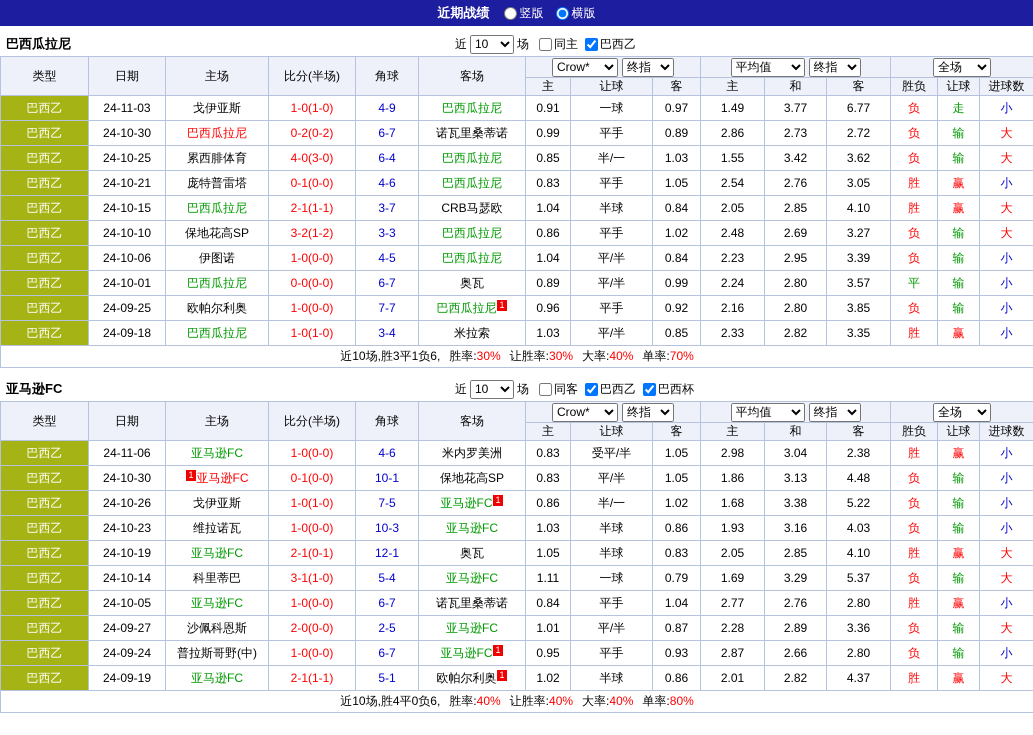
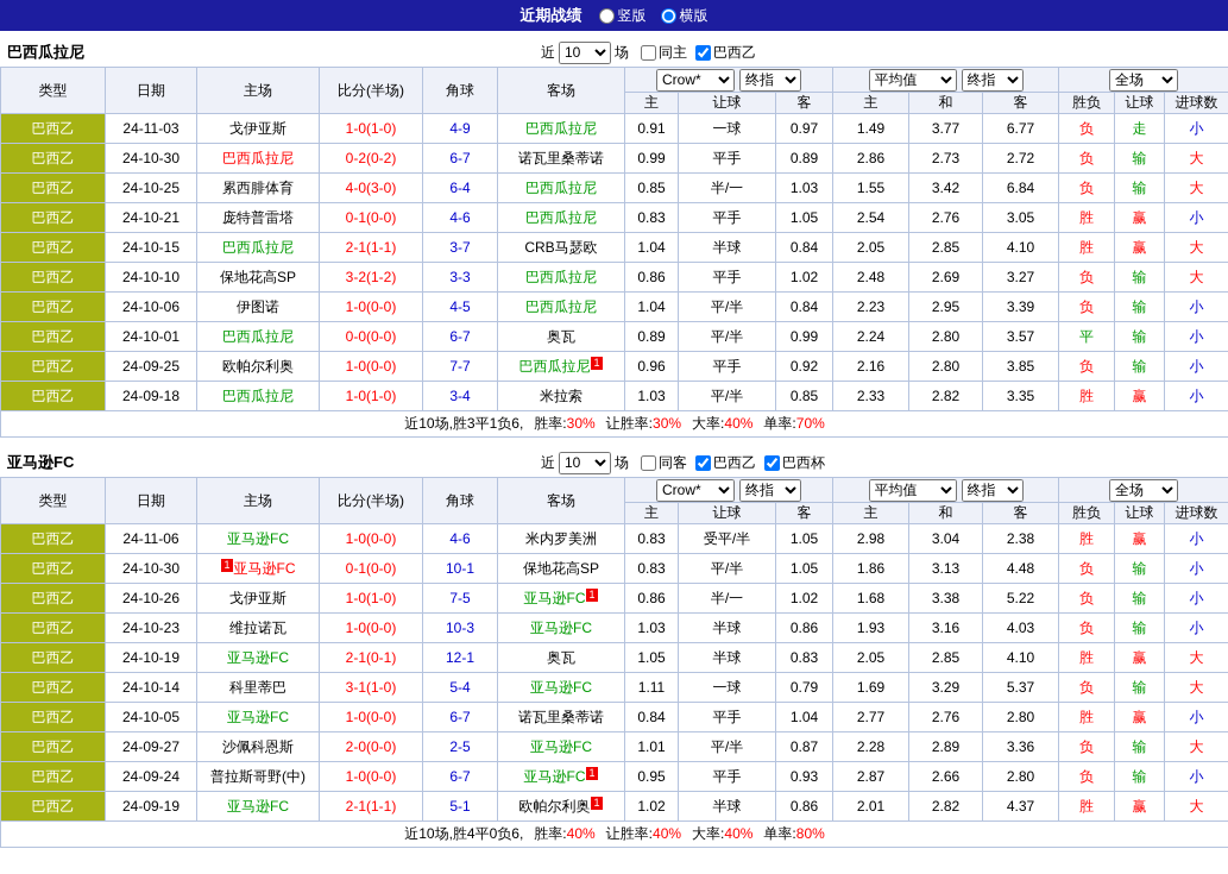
  近期战绩
  竖版
  横版
  巴西瓜拉尼
  近
  10
  场
  同主
  巴西乙
  类型	日期	主场	比分(半场)	角球	客场	Crow* 终指	平均值 终指	全场
  主	让球	客	主	和	客	胜负	让球	进球数
  巴西乙	24-11-03	戈伊亚斯	1-0(1-0)	4-9	巴西瓜拉尼	0.91	一球	0.97	1.49	3.77	6.77	负	走	小
  巴西乙	24-10-30	巴西瓜拉尼	0-2(0-2)	6-7	诺瓦里桑蒂诺	0.99	平手	0.89	2.86	2.73	2.72	负	输	大
- 巴西乙	24-10-25	累西腓体育	4-0(3-0)	6-4	巴西瓜拉尼	0.85	半/一	1.03	1.55	3.42	3.62	负	输	大
+ 巴西乙	24-10-25	累西腓体育	4-0(3-0)	6-4	巴西瓜拉尼	0.85	半/一	1.03	1.55	3.42	6.84	负	输	大
  巴西乙	24-10-21	庞特普雷塔	0-1(0-0)	4-6	巴西瓜拉尼	0.83	平手	1.05	2.54	2.76	3.05	胜	赢	小
  巴西乙	24-10-15	巴西瓜拉尼	2-1(1-1)	3-7	CRB马瑟欧	1.04	半球	0.84	2.05	2.85	4.10	胜	赢	大
  巴西乙	24-10-10	保地花高SP	3-2(1-2)	3-3	巴西瓜拉尼	0.86	平手	1.02	2.48	2.69	3.27	负	输	大
  巴西乙	24-10-06	伊图诺	1-0(0-0)	4-5	巴西瓜拉尼	1.04	平/半	0.84	2.23	2.95	3.39	负	输	小
  巴西乙	24-10-01	巴西瓜拉尼	0-0(0-0)	6-7	奥瓦	0.89	平/半	0.99	2.24	2.80	3.57	平	输	小
  巴西乙	24-09-25	欧帕尔利奥	1-0(0-0)	7-7	巴西瓜拉尼 1	0.96	平手	0.92	2.16	2.80	3.85	负	输	小
  巴西乙	24-09-18	巴西瓜拉尼	1-0(1-0)	3-4	米拉索	1.03	平/半	0.85	2.33	2.82	3.35	胜	赢	小
  近10场,胜3平1负6, 胜率:30% 让胜率:30% 大率:40% 单率:70%
  亚马逊FC
  近
  10
  场
  同客
  巴西乙
  巴西杯
  类型	日期	主场	比分(半场)	角球	客场	Crow* 终指	平均值 终指	全场
  主	让球	客	主	和	客	胜负	让球	进球数
  巴西乙	24-11-06	亚马逊FC	1-0(0-0)	4-6	米内罗美洲	0.83	受平/半	1.05	2.98	3.04	2.38	胜	赢	小
  巴西乙	24-10-30	1 亚马逊FC	0-1(0-0)	10-1	保地花高SP	0.83	平/半	1.05	1.86	3.13	4.48	负	输	小
  巴西乙	24-10-26	戈伊亚斯	1-0(1-0)	7-5	亚马逊FC 1	0.86	半/一	1.02	1.68	3.38	5.22	负	输	小
  巴西乙	24-10-23	维拉诺瓦	1-0(0-0)	10-3	亚马逊FC	1.03	半球	0.86	1.93	3.16	4.03	负	输	小
  巴西乙	24-10-19	亚马逊FC	2-1(0-1)	12-1	奥瓦	1.05	半球	0.83	2.05	2.85	4.10	胜	赢	大
  巴西乙	24-10-14	科里蒂巴	3-1(1-0)	5-4	亚马逊FC	1.11	一球	0.79	1.69	3.29	5.37	负	输	大
  巴西乙	24-10-05	亚马逊FC	1-0(0-0)	6-7	诺瓦里桑蒂诺	0.84	平手	1.04	2.77	2.76	2.80	胜	赢	小
  巴西乙	24-09-27	沙佩科恩斯	2-0(0-0)	2-5	亚马逊FC	1.01	平/半	0.87	2.28	2.89	3.36	负	输	大
  巴西乙	24-09-24	普拉斯哥野(中)	1-0(0-0)	6-7	亚马逊FC 1	0.95	平手	0.93	2.87	2.66	2.80	负	输	小
  巴西乙	24-09-19	亚马逊FC	2-1(1-1)	5-1	欧帕尔利奥 1	1.02	半球	0.86	2.01	2.82	4.37	胜	赢	大
  近10场,胜4平0负6, 胜率:40% 让胜率:40% 大率:40% 单率:80%
